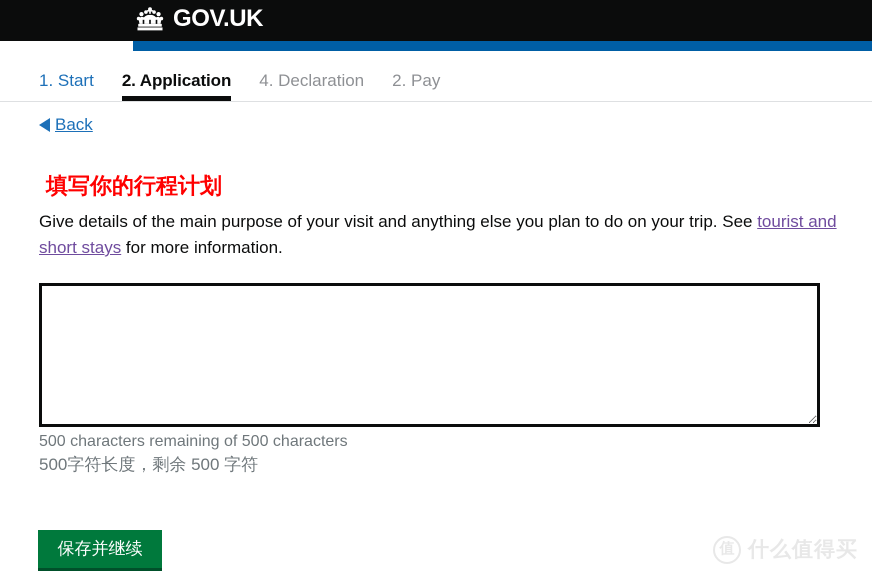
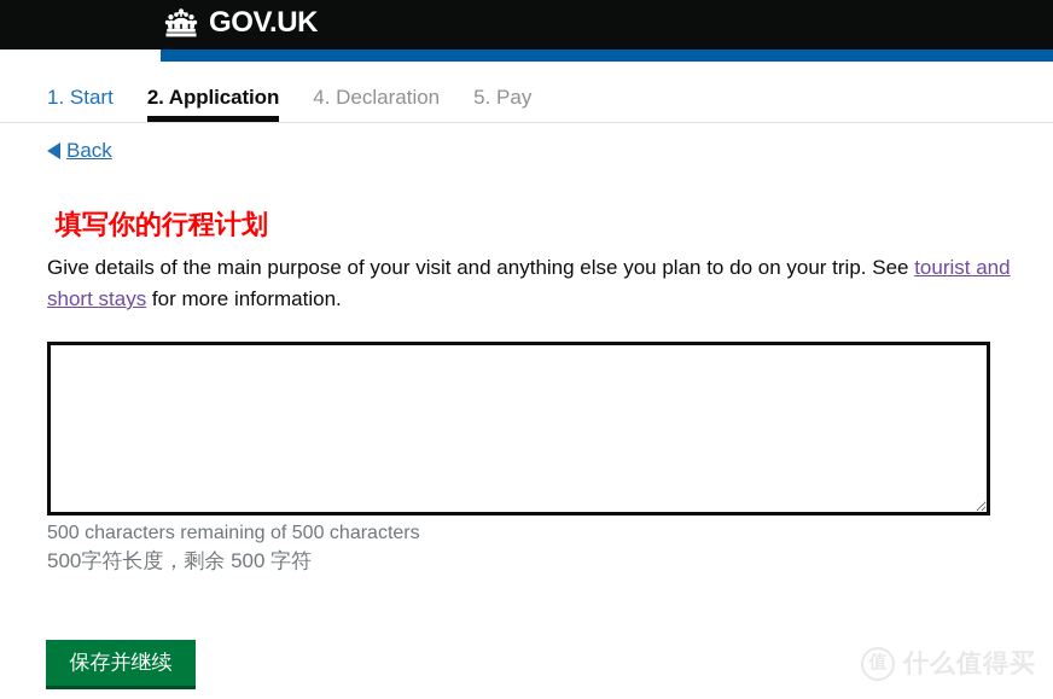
  GOV.UK
  1. Start
  2. Application
  4. Declaration
- 2. Pay
+ 5. Pay
  Back
  填写你的行程计划
  Give details of the main purpose of your visit and anything else you plan to do on your trip. See tourist and short stays for more information.
  500 characters remaining of 500 characters
  500字符长度，剩余 500 字符
  保存并继续
